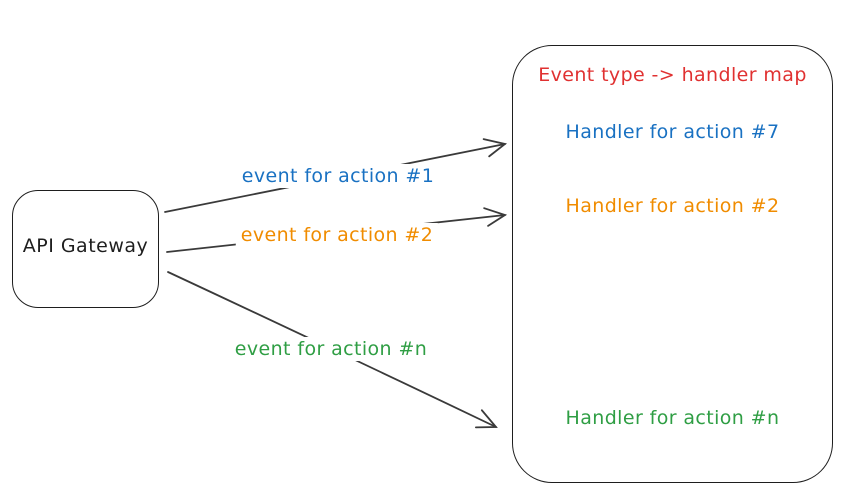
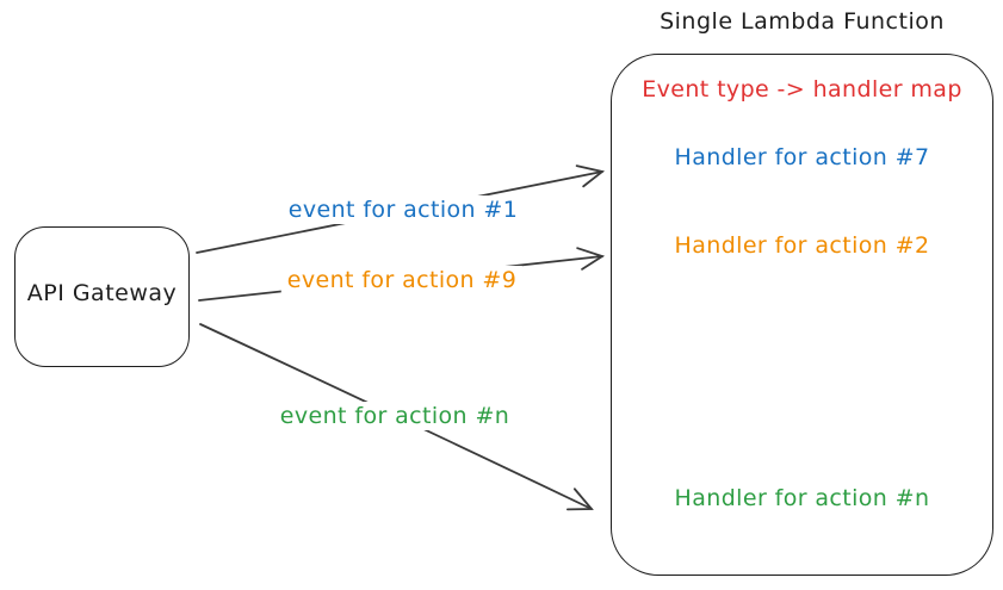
+ Single Lambda Function
  API Gateway
  Event type -> handler map
  Handler for action #7
  Handler for action #2
  Handler for action #n
  event for action #1
- event for action #2
+ event for action #9
  event for action #n
